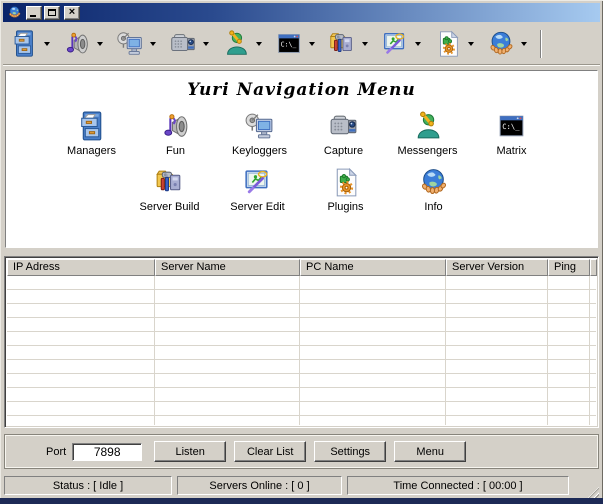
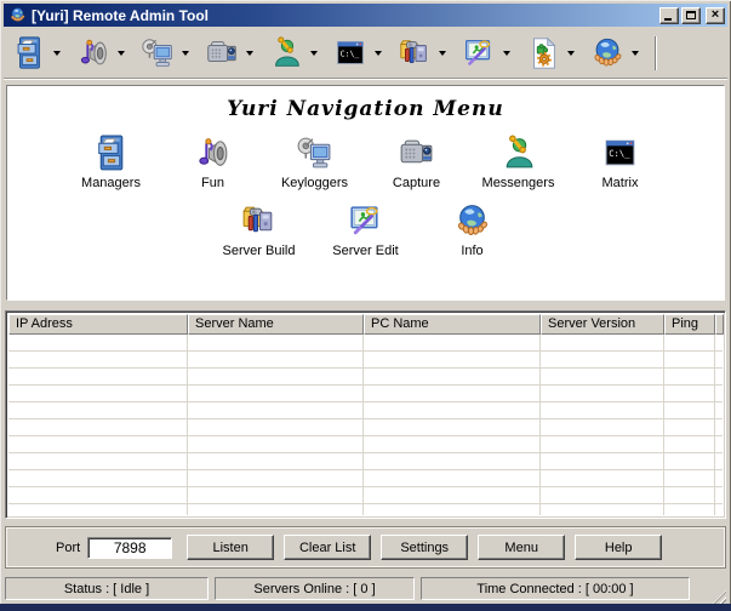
+ [Yuri] Remote Admin Tool
  ×
  Yuri Navigation Menu
  Managers
  Fun
  Keyloggers
  Capture
  Messengers
  Matrix
  Server Build
  Server Edit
- Plugins
  Info
  IP Adress
  Server Name
  PC Name
  Server Version
  Ping
  Port
  7898
  Listen
  Clear List
  Settings
  Menu
+ Help
  Status : [ Idle ]
  Servers Online : [ 0 ]
  Time Connected : [ 00:00 ]
